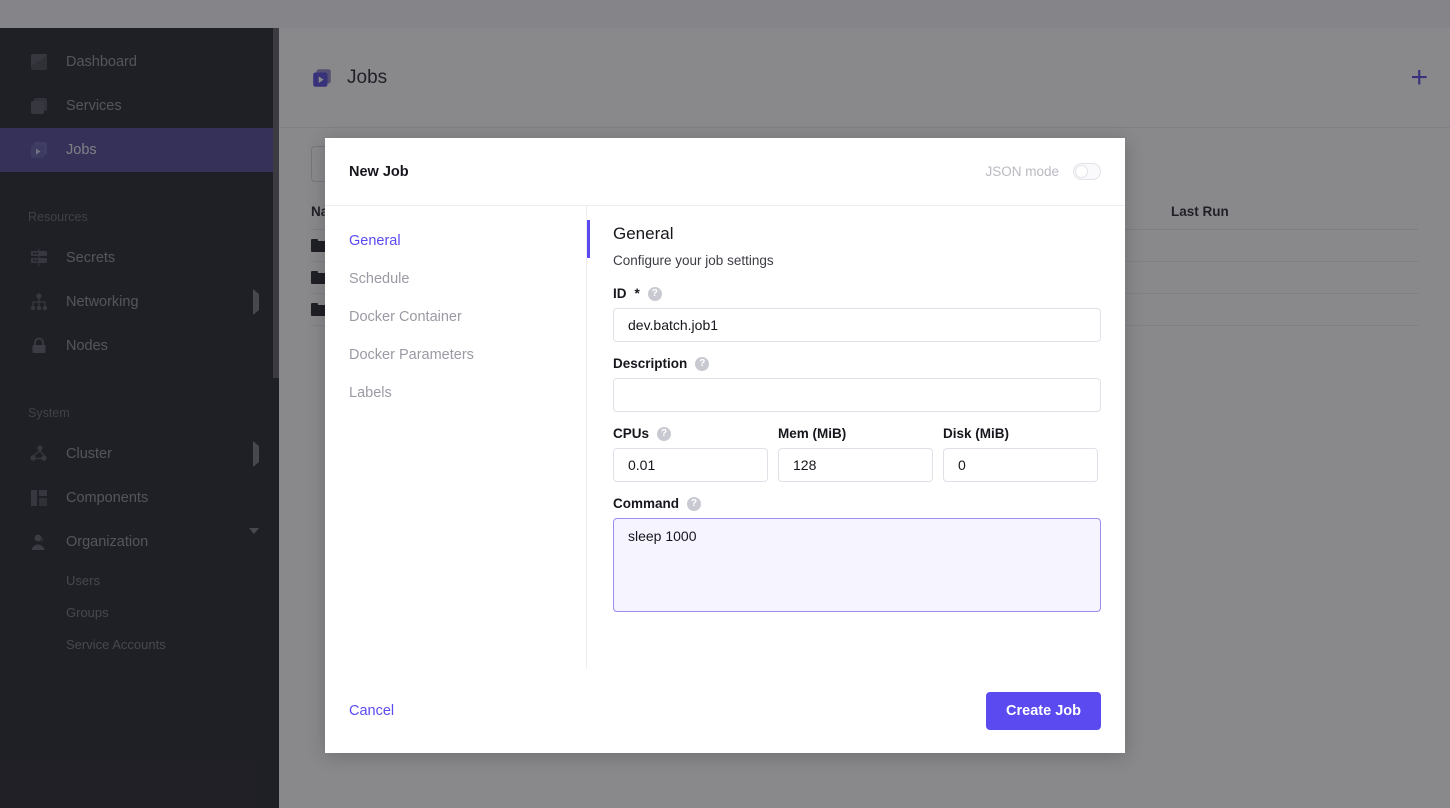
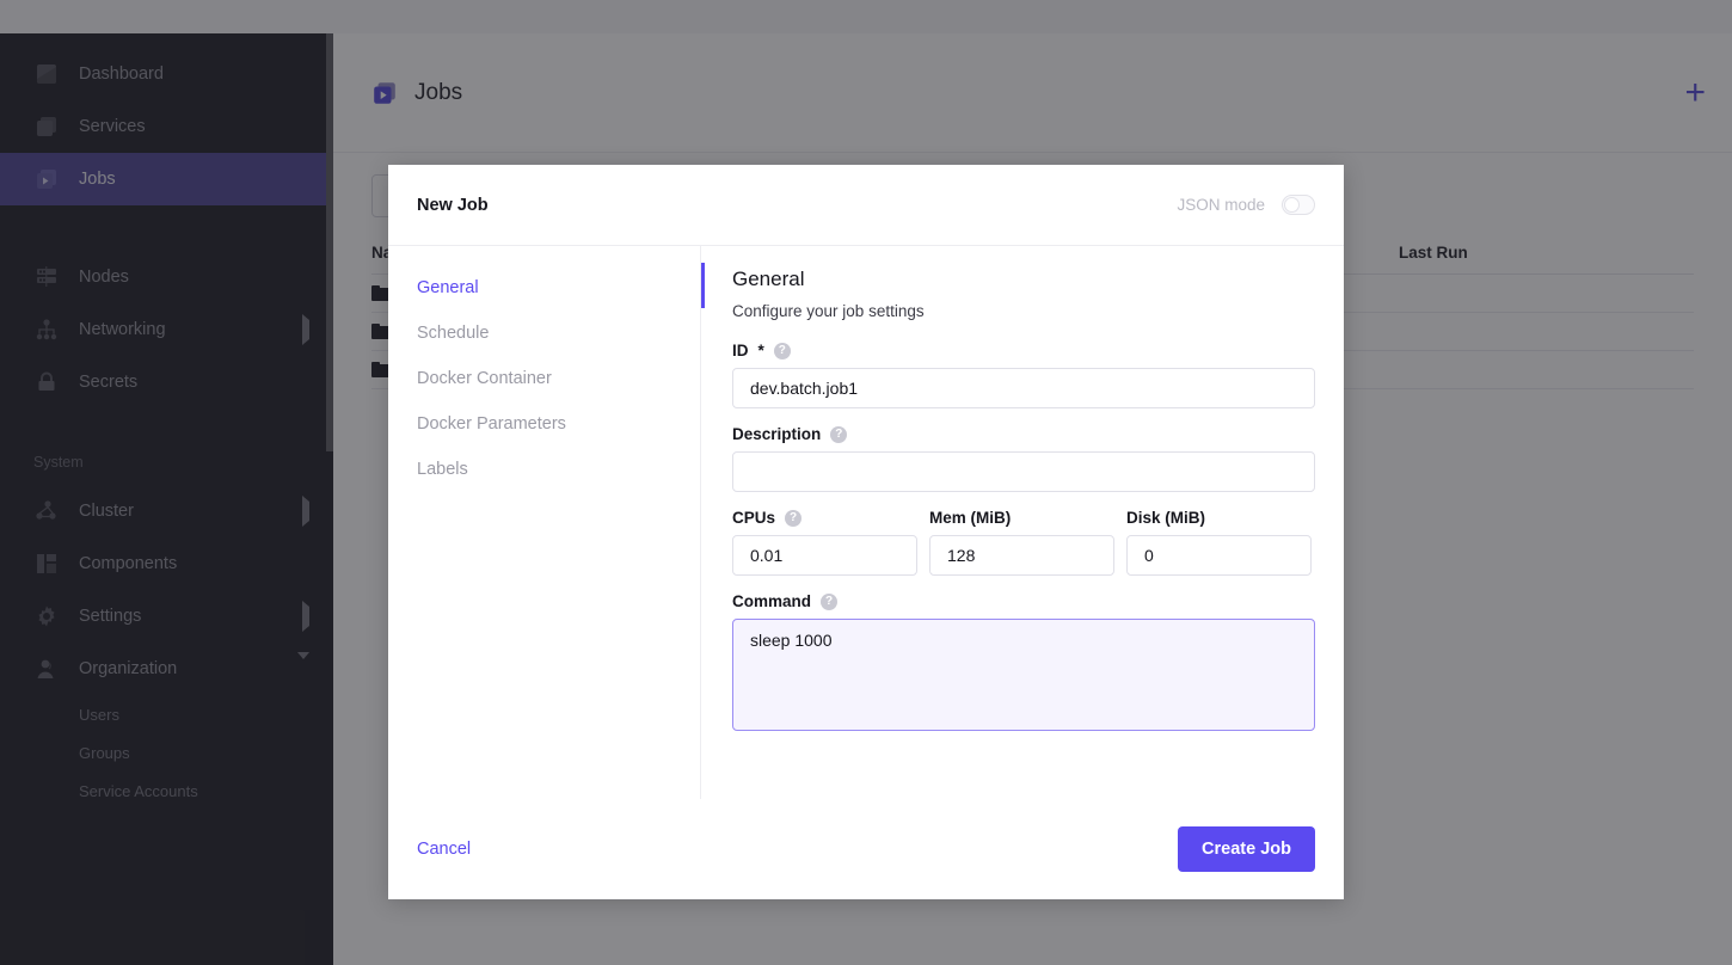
  Dashboard
  Services
  Jobs
- Resources
- Secrets
+ Nodes
  Networking
- Nodes
+ Secrets
  System
  Cluster
  Components
+ Settings
  Organization
  Users
  Groups
  Service Accounts
  Jobs
  +
  Last Run
  New Job
  JSON mode
  General
  Schedule
  Docker Container
  Docker Parameters
  Labels
  General
  Configure your job settings
  ID
  *
  ?
  dev.batch.job1
  Description
  ?
  CPUs
  ?
  0.01
  Mem (MiB)
  128
  Disk (MiB)
  0
  Command
  ?
  sleep 1000
  Cancel
  Create Job
